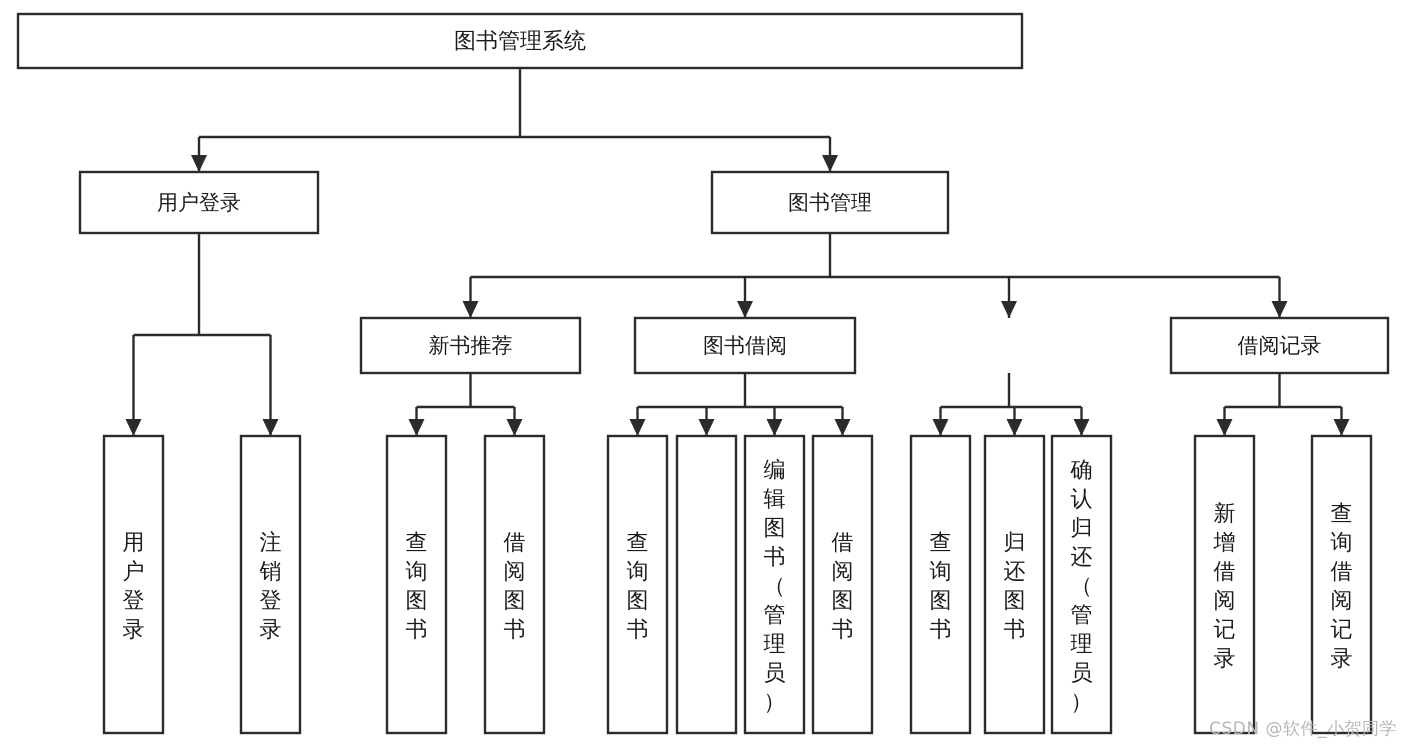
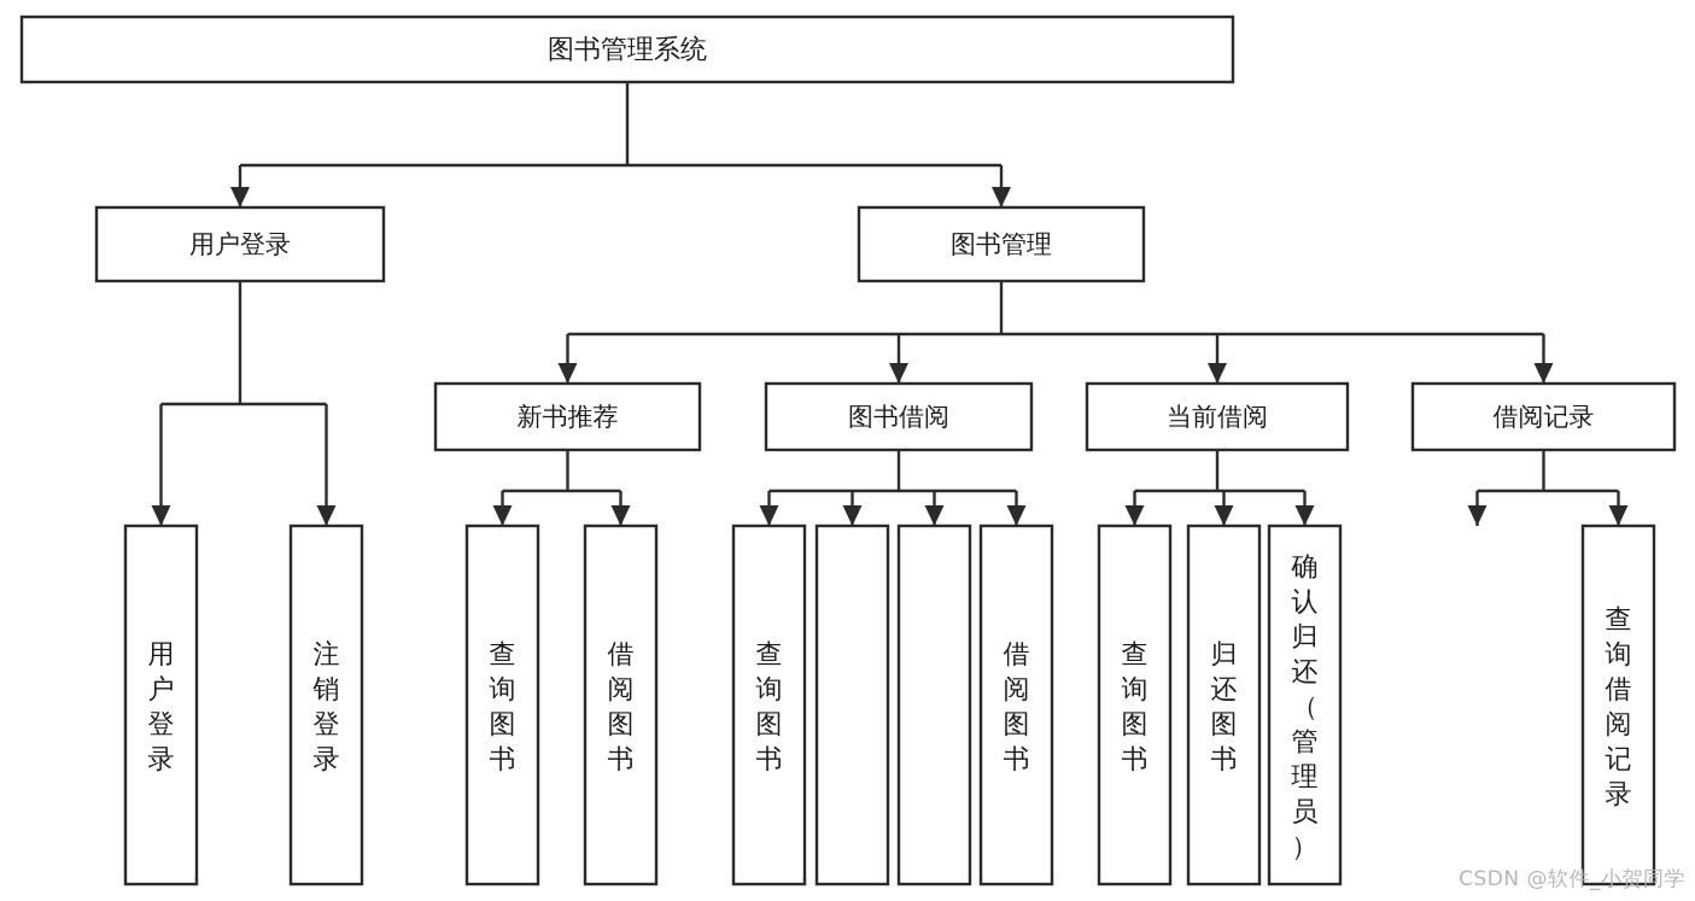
  图书管理系统
  用户登录
  图书管理
  新书推荐
  图书借阅
+ 当前借阅
  借阅记录
  用户登录
  注销登录
  查询图书
  借阅图书
  查询图书
- 编辑图书（管理员）
  借阅图书
  查询图书
  归还图书
  确认归还（管理员）
- 新增借阅记录
  查询借阅记录
  CSDN @软件_小贺同学
